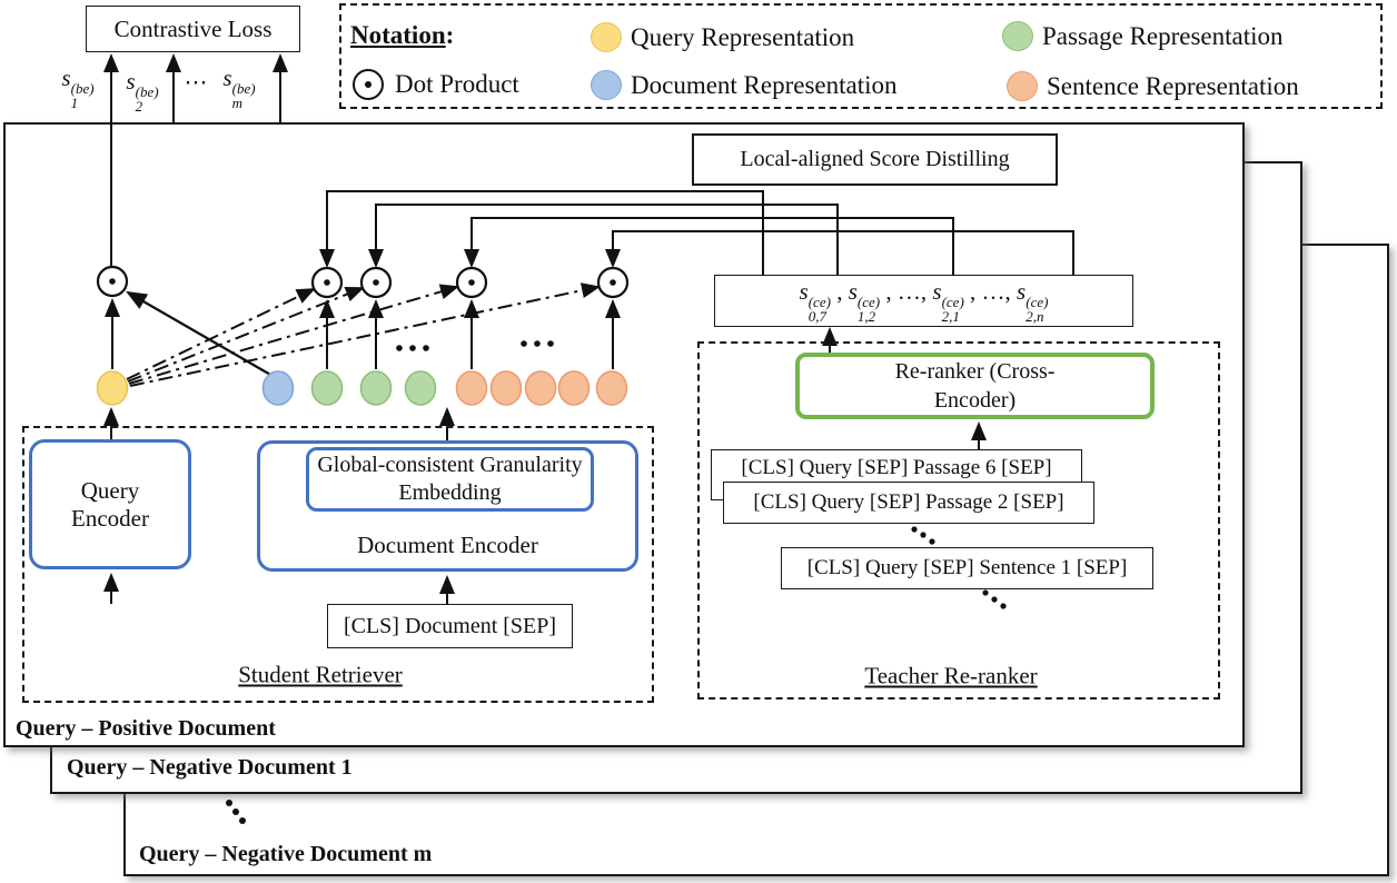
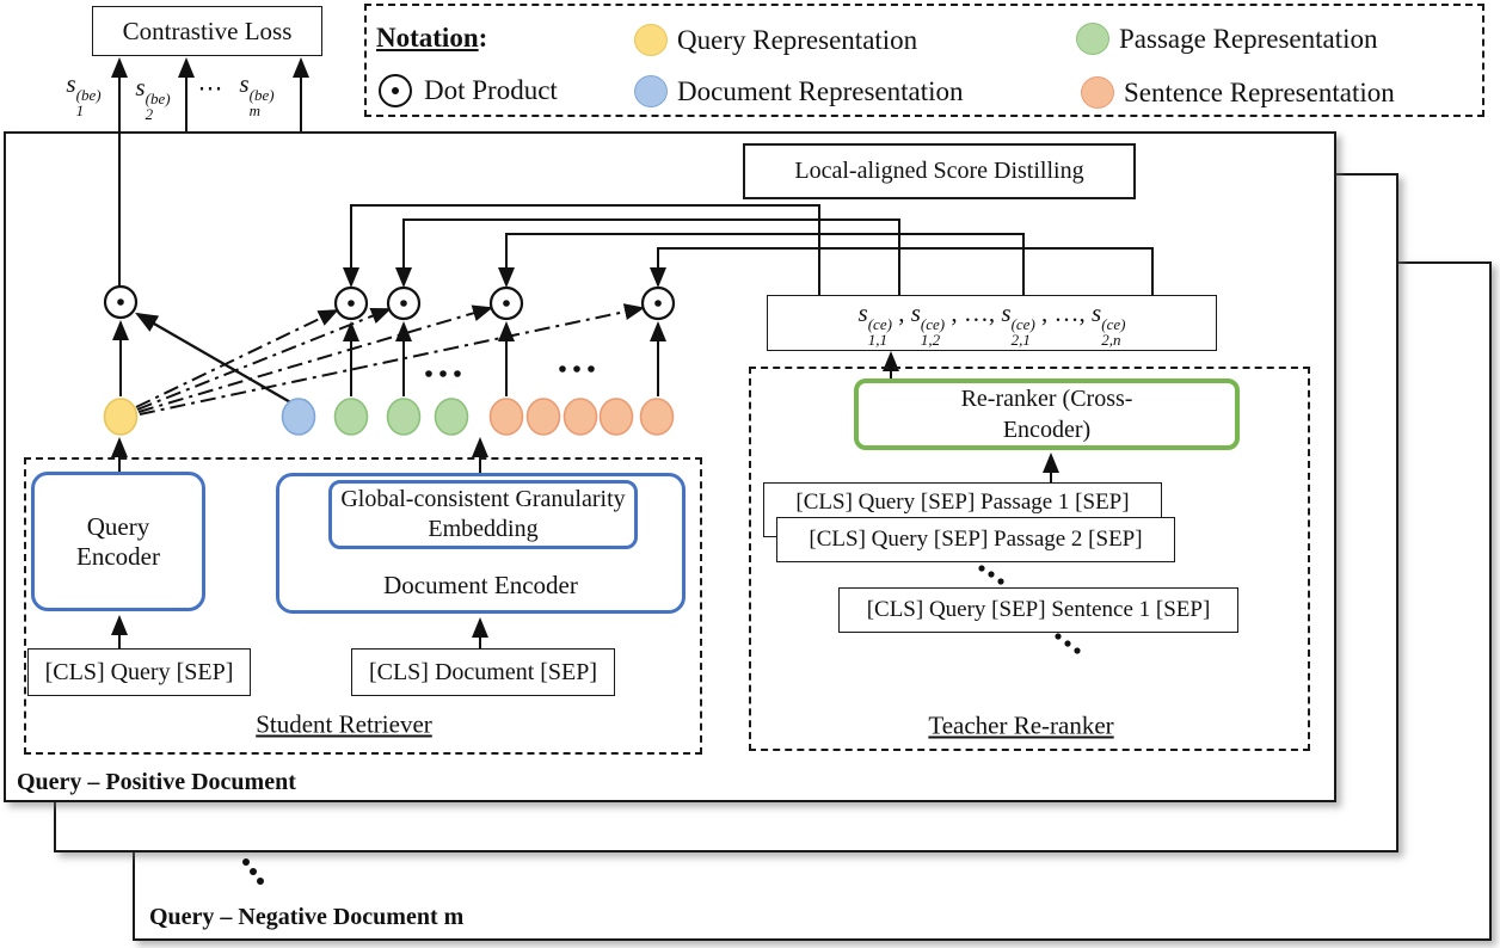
  Contrastive Loss
  s
  (be)
  1
  s
  (be)
  2
  ⋯
  s
  (be)
  m
  Notation:
  Dot Product
  Query Representation
  Passage Representation
  Document Representation
  Sentence Representation
  Local-aligned Score Distilling
  s
  (ce)
- 0,7
+ 1,1
  , s
  (ce)
  1,2
  , …, s
  (ce)
  2,1
  , …, s
  (ce)
  2,n
  Student Retriever
  Query Encoder
  Document Encoder
  Global-consistent Granularity Embedding
+ [CLS] Query [SEP]
  [CLS] Document [SEP]
  Teacher Re-ranker
  Re-ranker (Cross-Encoder)
- [CLS] Query [SEP] Passage 6 [SEP]
+ [CLS] Query [SEP] Passage 1 [SEP]
  [CLS] Query [SEP] Passage 2 [SEP]
  [CLS] Query [SEP] Sentence 1 [SEP]
  Query – Positive Document
- Query – Negative Document 1
  Query – Negative Document m
